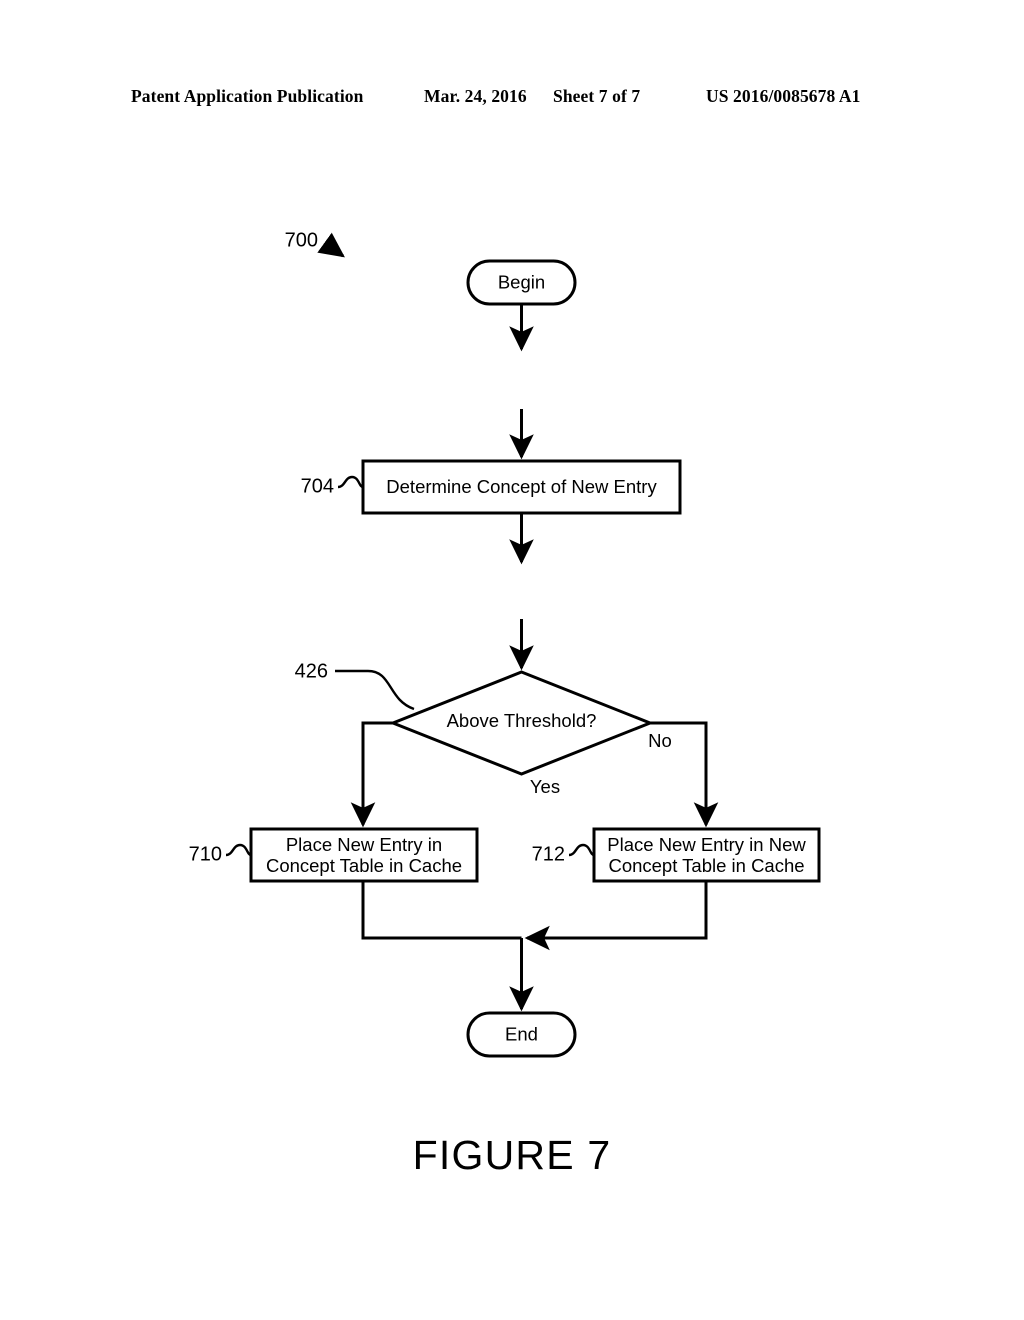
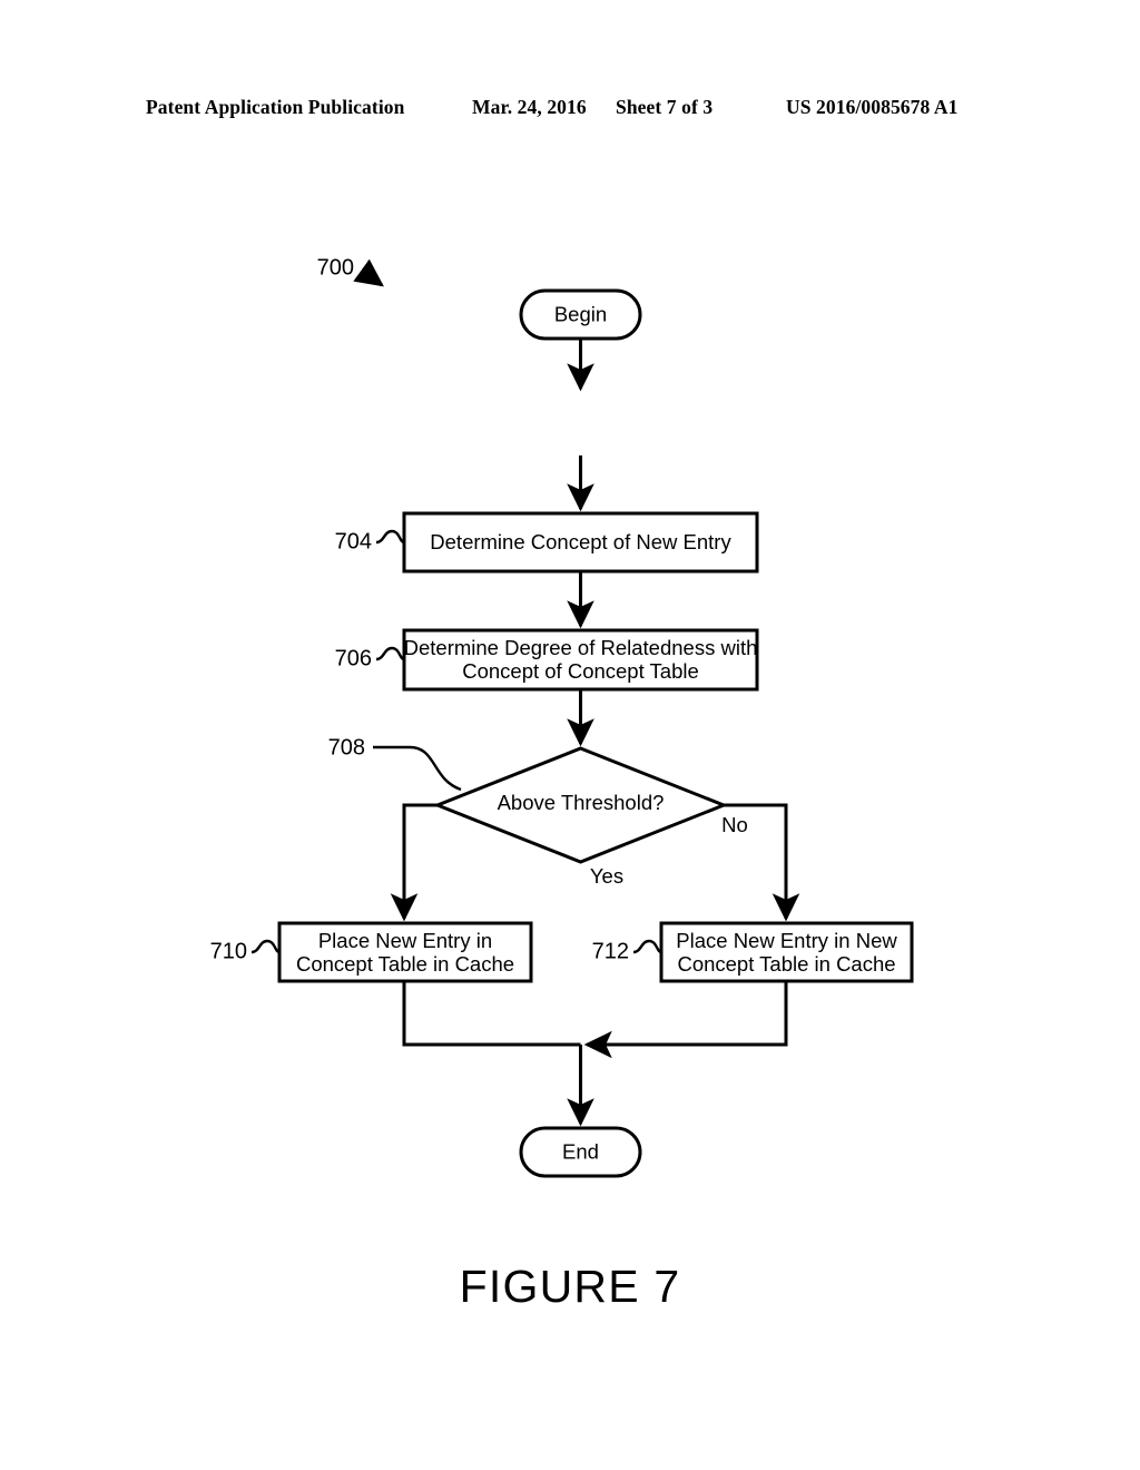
  Patent Application Publication
  Mar. 24, 2016
- Sheet 7 of 7
+ Sheet 7 of 3
  US 2016/0085678 A1
  700
  Begin
  Determine Concept of New Entry
  704
+ Determine Degree of Relatedness with
+ Concept of Concept Table
+ 706
  Above Threshold?
- 426
+ 708
  Yes
  No
  Place New Entry in
  Concept Table in Cache
  710
  Place New Entry in New
  Concept Table in Cache
  712
  End
  FIGURE 7
